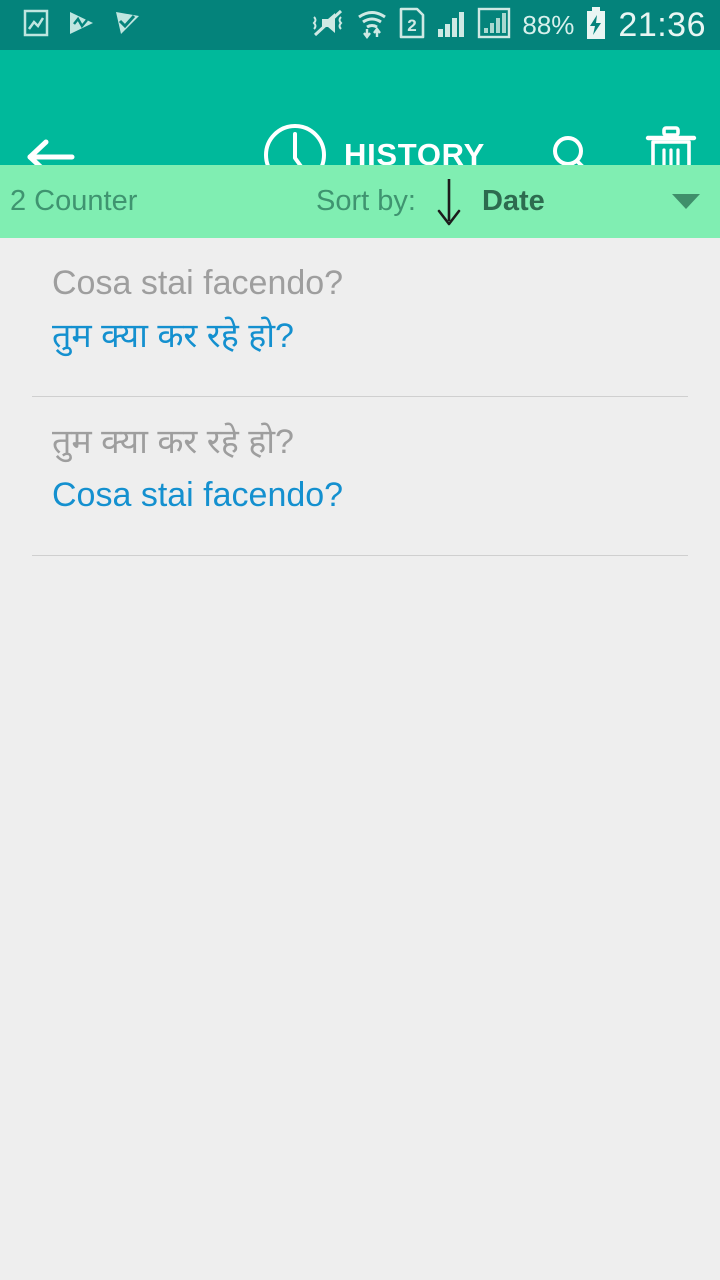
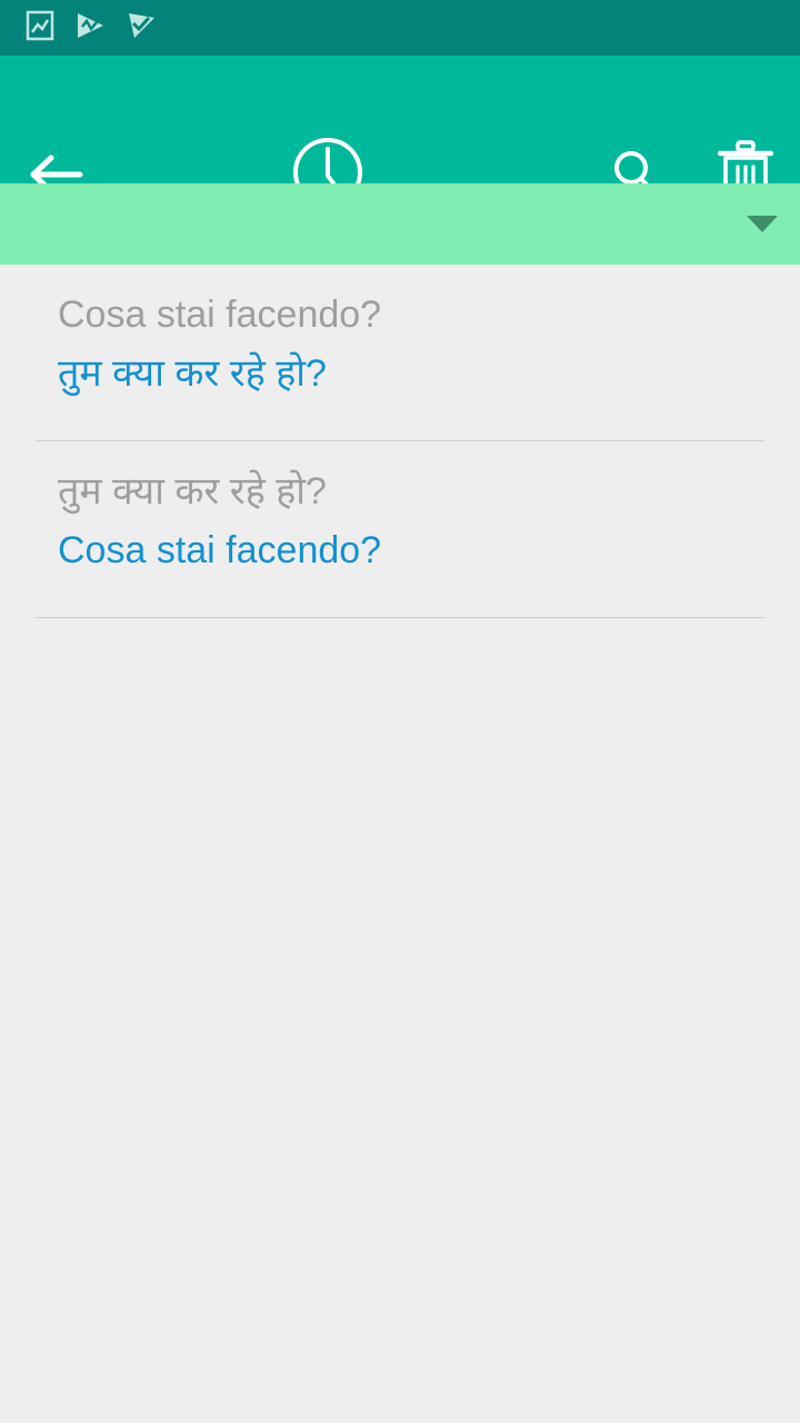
- 2
- 88%
- 21:36
- HISTORY
- 2 Counter
- Sort by:
- Date
  Cosa stai facendo?
  तुम क्या कर रहे हो?
  तुम क्या कर रहे हो?
  Cosa stai facendo?
